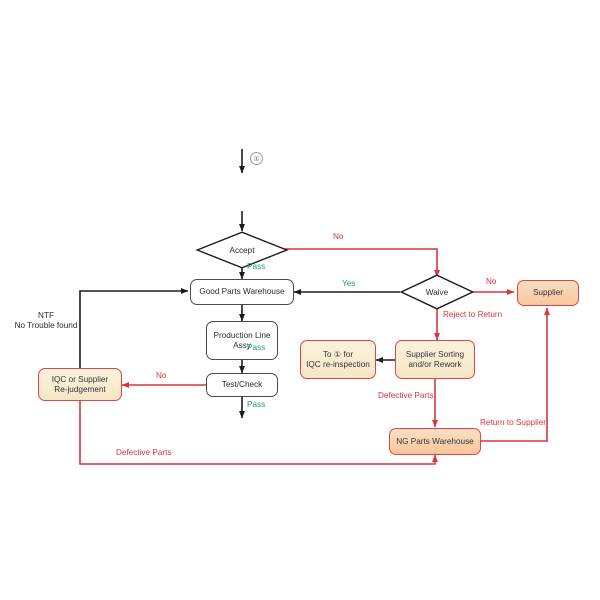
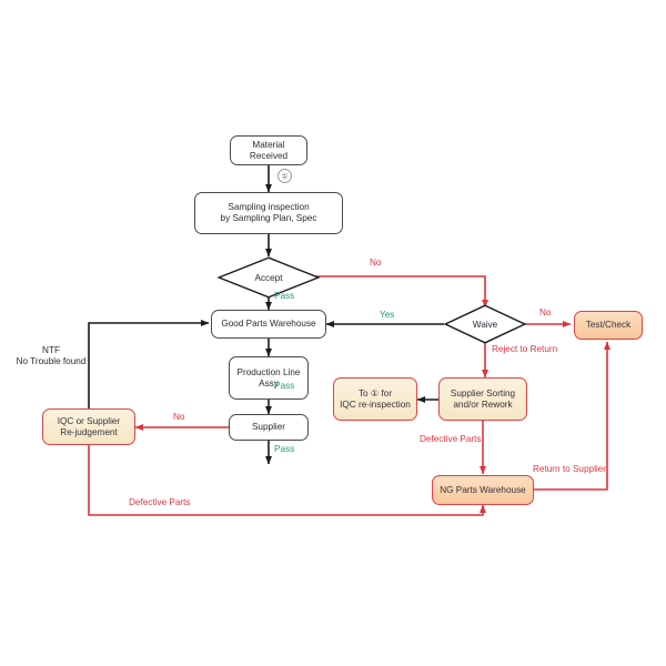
+ Material
+ Received
+ Sampling inspection
+ by Sampling Plan, Spec
  Accept
  Good Parts Warehouse
  Production Line
  Assy
- Test/Check
+ Supplier
  Waive
- Supplier
+ Test/Check
  Supplier Sorting
  and/or Rework
  To ① for
  IQC re-inspection
  IQC or Supplier
  Re-judgement
  NG Parts Warehouse
  No
  Pass
  Yes
  No
  Reject to Return
  Pass
  Pass
  No
  NTF
  No Trouble found
  Defective Parts
  Defective Parts
  Return to Supplier
